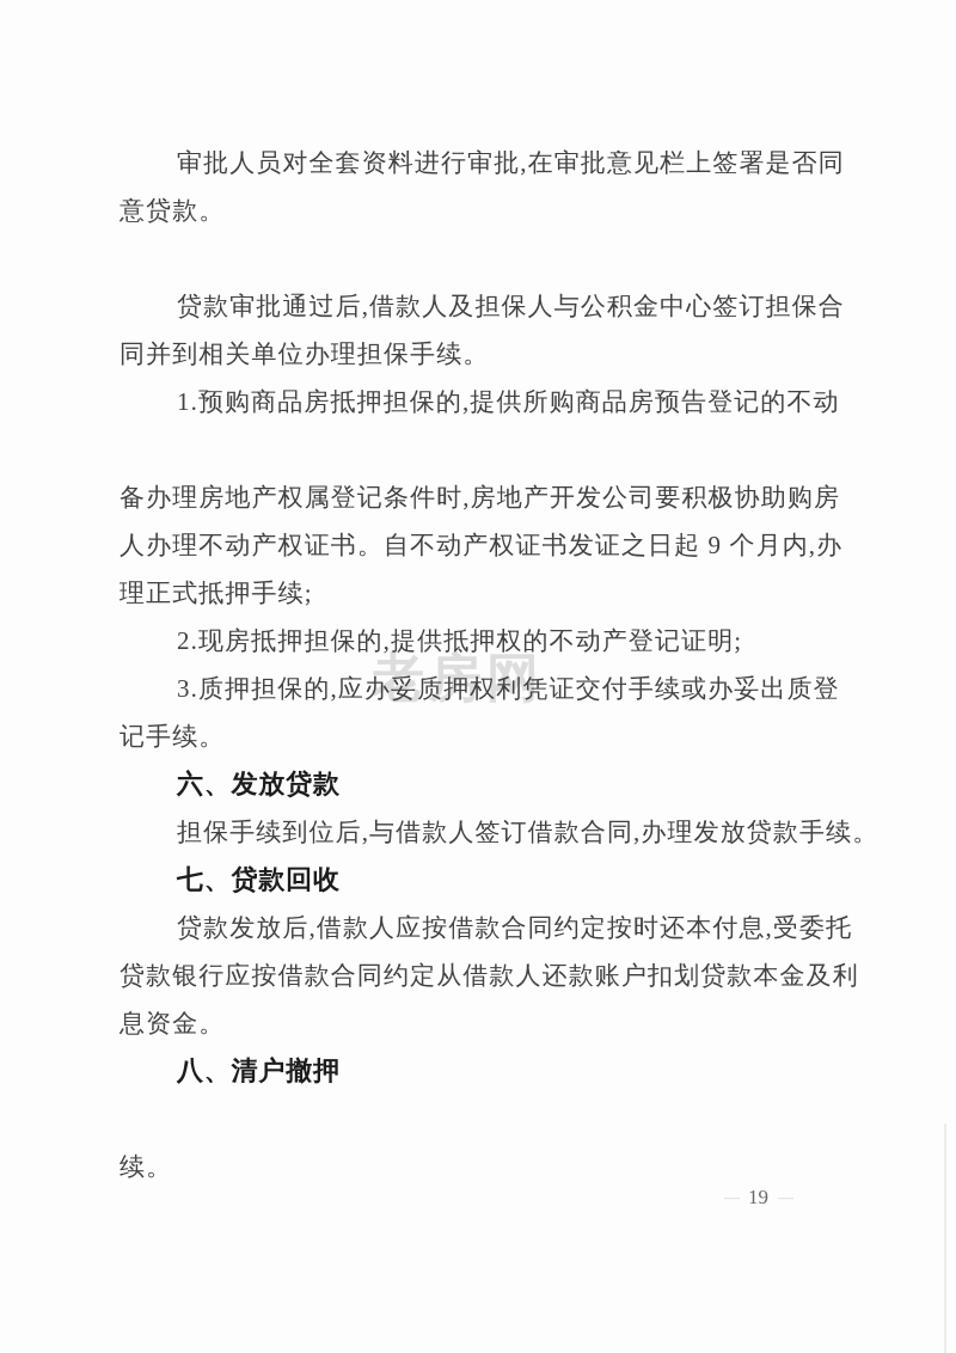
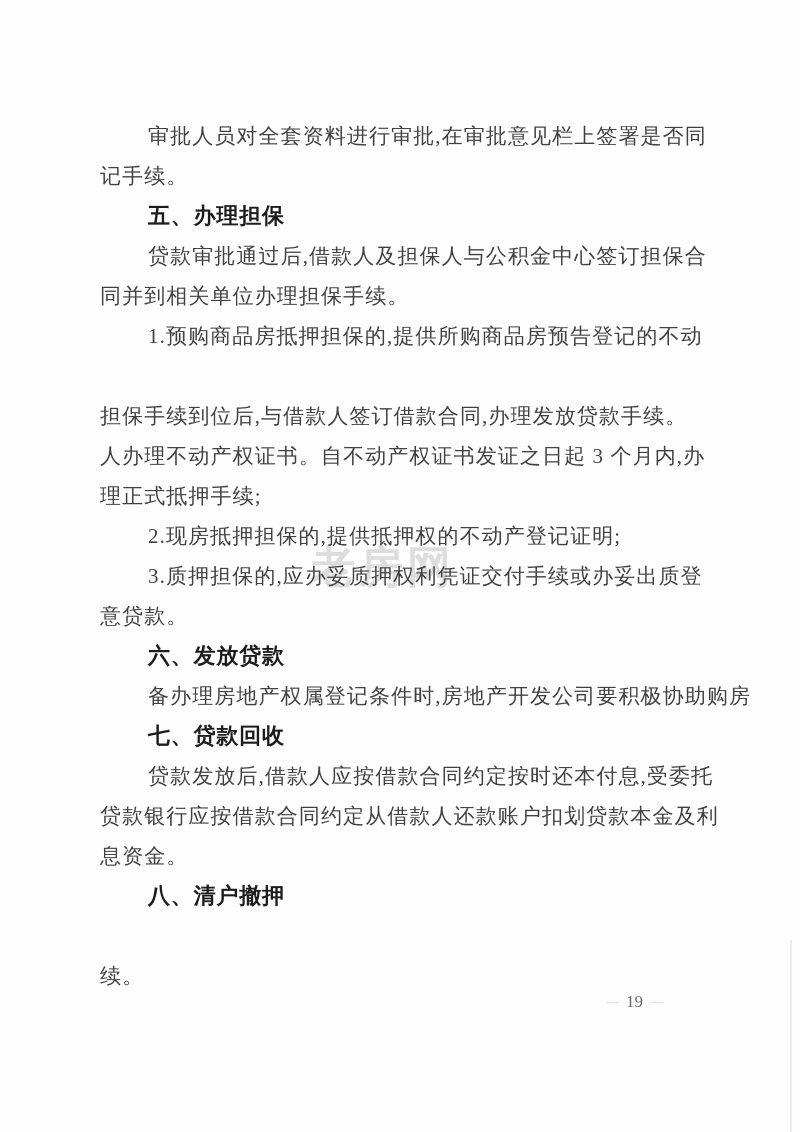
  老房网
  审批人员对全套资料进行审批,在审批意见栏上签署是否同
- 意贷款。
+ 记手续。
+ 五、办理担保
  贷款审批通过后,借款人及担保人与公积金中心签订担保合
  同并到相关单位办理担保手续。
  1.预购商品房抵押担保的,提供所购商品房预告登记的不动
- 备办理房地产权属登记条件时,房地产开发公司要积极协助购房
+ 担保手续到位后,与借款人签订借款合同,办理发放贷款手续。
- 人办理不动产权证书。自不动产权证书发证之日起 9 个月内,办
+ 人办理不动产权证书。自不动产权证书发证之日起 3 个月内,办
  理正式抵押手续;
  2.现房抵押担保的,提供抵押权的不动产登记证明;
  3.质押担保的,应办妥质押权利凭证交付手续或办妥出质登
- 记手续。
+ 意贷款。
  六、发放贷款
- 担保手续到位后,与借款人签订借款合同,办理发放贷款手续。
+ 备办理房地产权属登记条件时,房地产开发公司要积极协助购房
  七、贷款回收
  贷款发放后,借款人应按借款合同约定按时还本付息,受委托
  贷款银行应按借款合同约定从借款人还款账户扣划贷款本金及利
  息资金。
  八、清户撤押
  续。
  —
  19
  —
